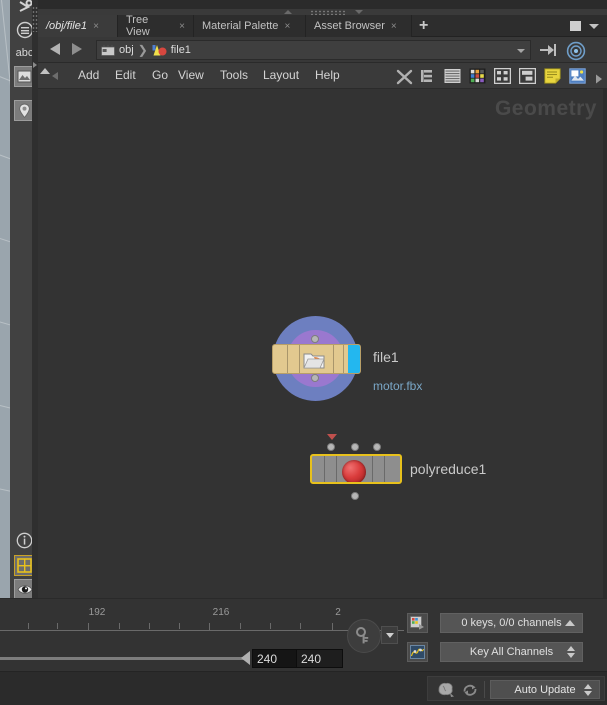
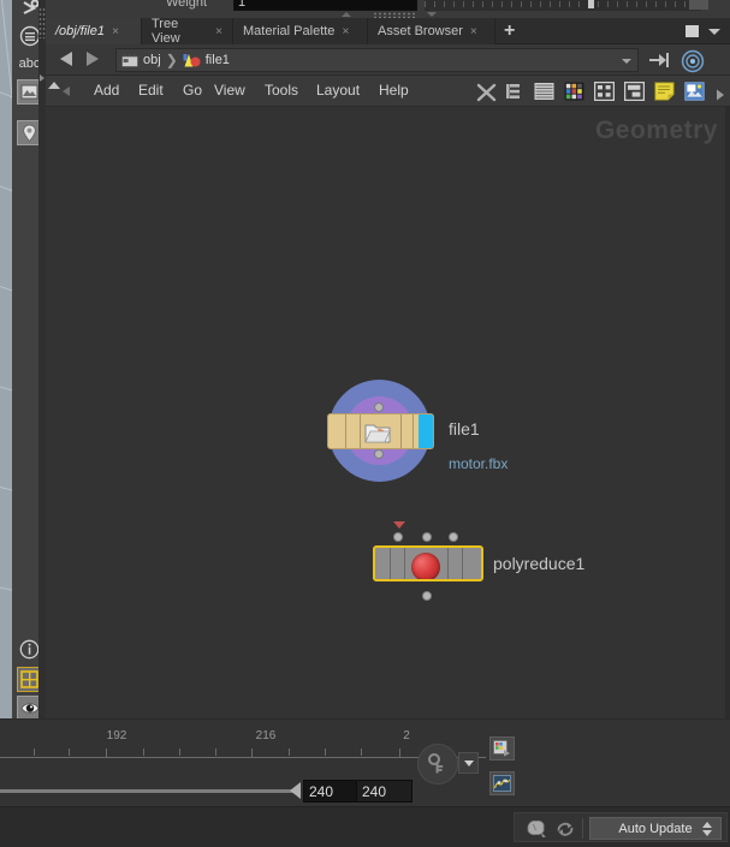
+ Weight
+ 1
  abc
  /obj/file1
  ×
  Tree View
  ×
  Material Palette
  ×
  Asset Browser
  ×
  +
  obj
  ❯
  file1
  Add
  Edit
  Go
  View
  Tools
  Layout
  Help
  file1
  motor.fbx
  polyreduce1
  192
  216
  2
  240
  240
- 0 keys, 0/0 channels
- Key All Channels
  Auto Update
